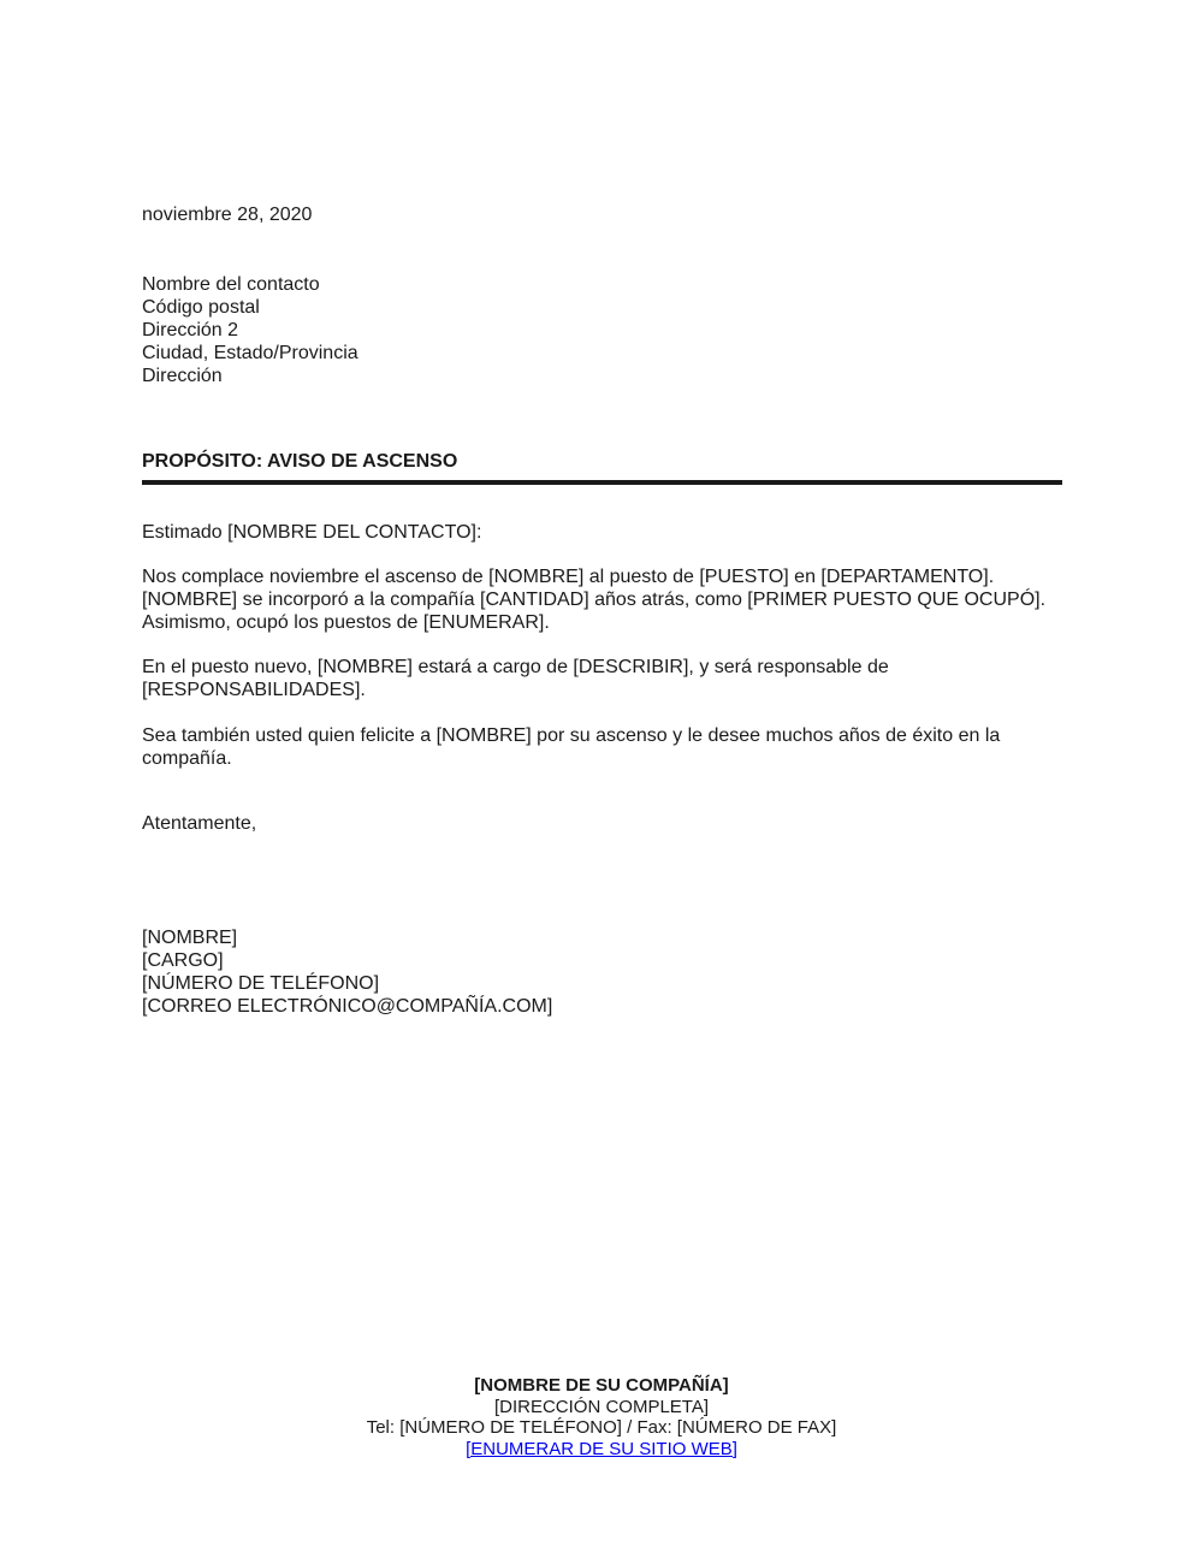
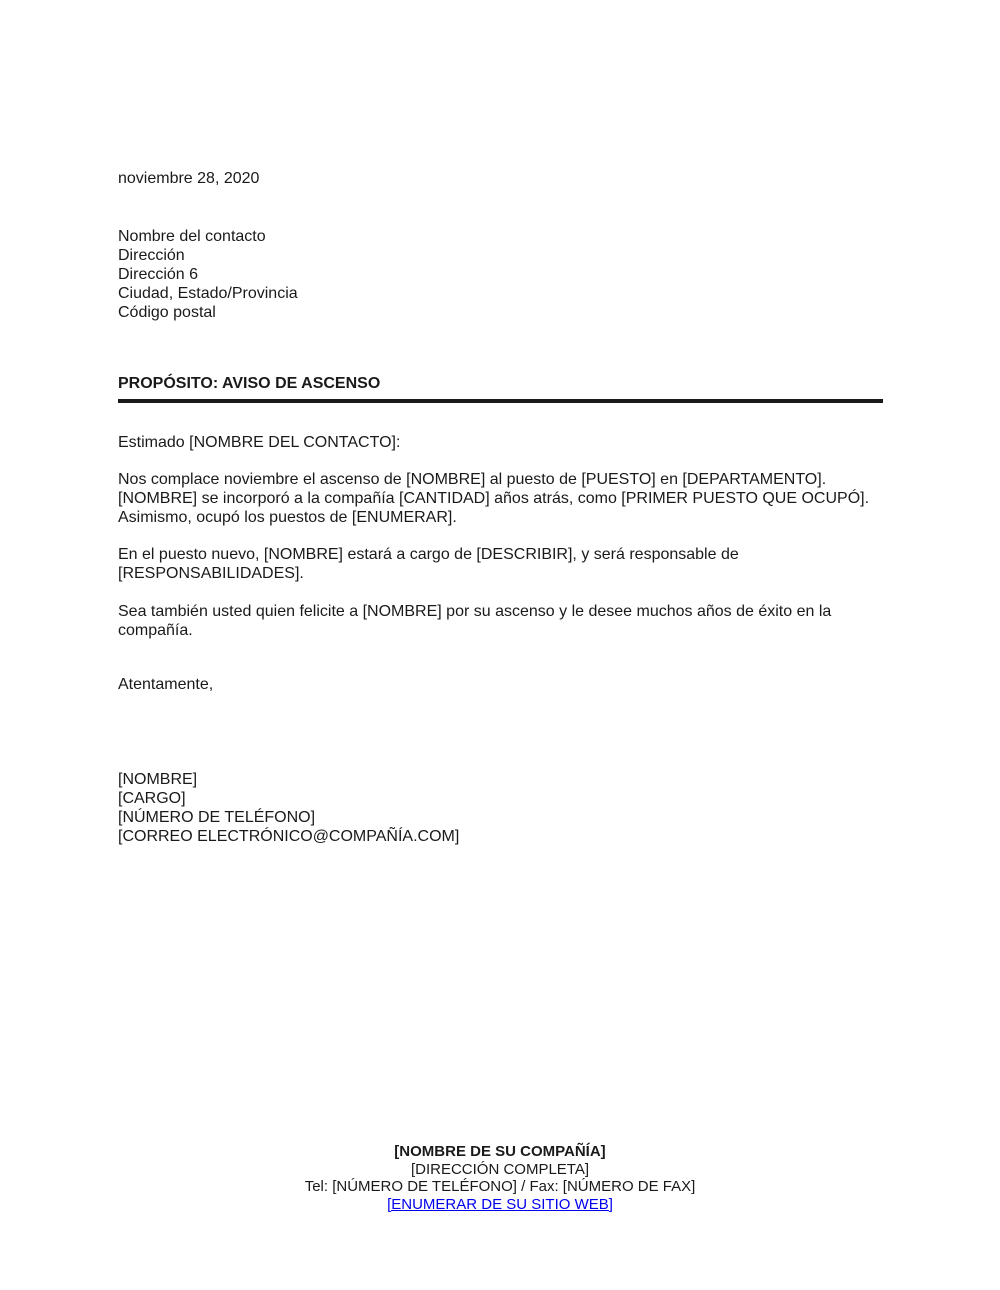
  noviembre 28, 2020
  Nombre del contacto
- Código postal
+ Dirección
- Dirección 2
+ Dirección 6
  Ciudad, Estado/Provincia
- Dirección
+ Código postal
  PROPÓSITO: AVISO DE ASCENSO
  Estimado [NOMBRE DEL CONTACTO]:
  Nos complace noviembre el ascenso de [NOMBRE] al puesto de [PUESTO] en [DEPARTAMENTO]. [NOMBRE] se incorporó a la compañía [CANTIDAD] años atrás, como [PRIMER PUESTO QUE OCUPÓ]. Asimismo, ocupó los puestos de [ENUMERAR].
  En el puesto nuevo, [NOMBRE] estará a cargo de [DESCRIBIR], y será responsable de [RESPONSABILIDADES].
  Sea también usted quien felicite a [NOMBRE] por su ascenso y le desee muchos años de éxito en la compañía.
  Atentamente,
  [NOMBRE]
  [CARGO]
  [NÚMERO DE TELÉFONO]
  [CORREO ELECTRÓNICO@COMPAÑÍA.COM]
  [NOMBRE DE SU COMPAÑÍA]
  [DIRECCIÓN COMPLETA]
  Tel: [NÚMERO DE TELÉFONO] / Fax: [NÚMERO DE FAX]
  [ENUMERAR DE SU SITIO WEB]
